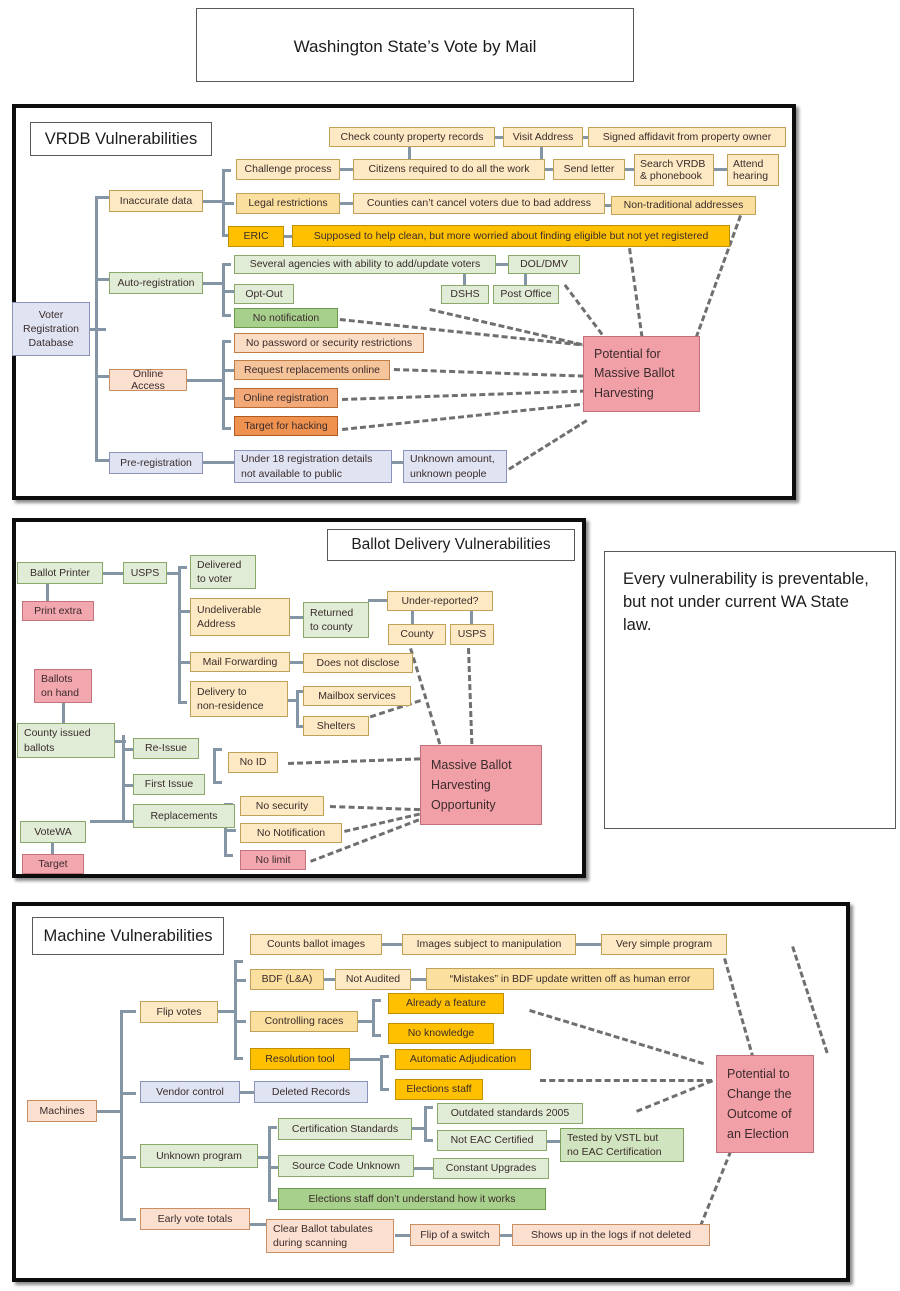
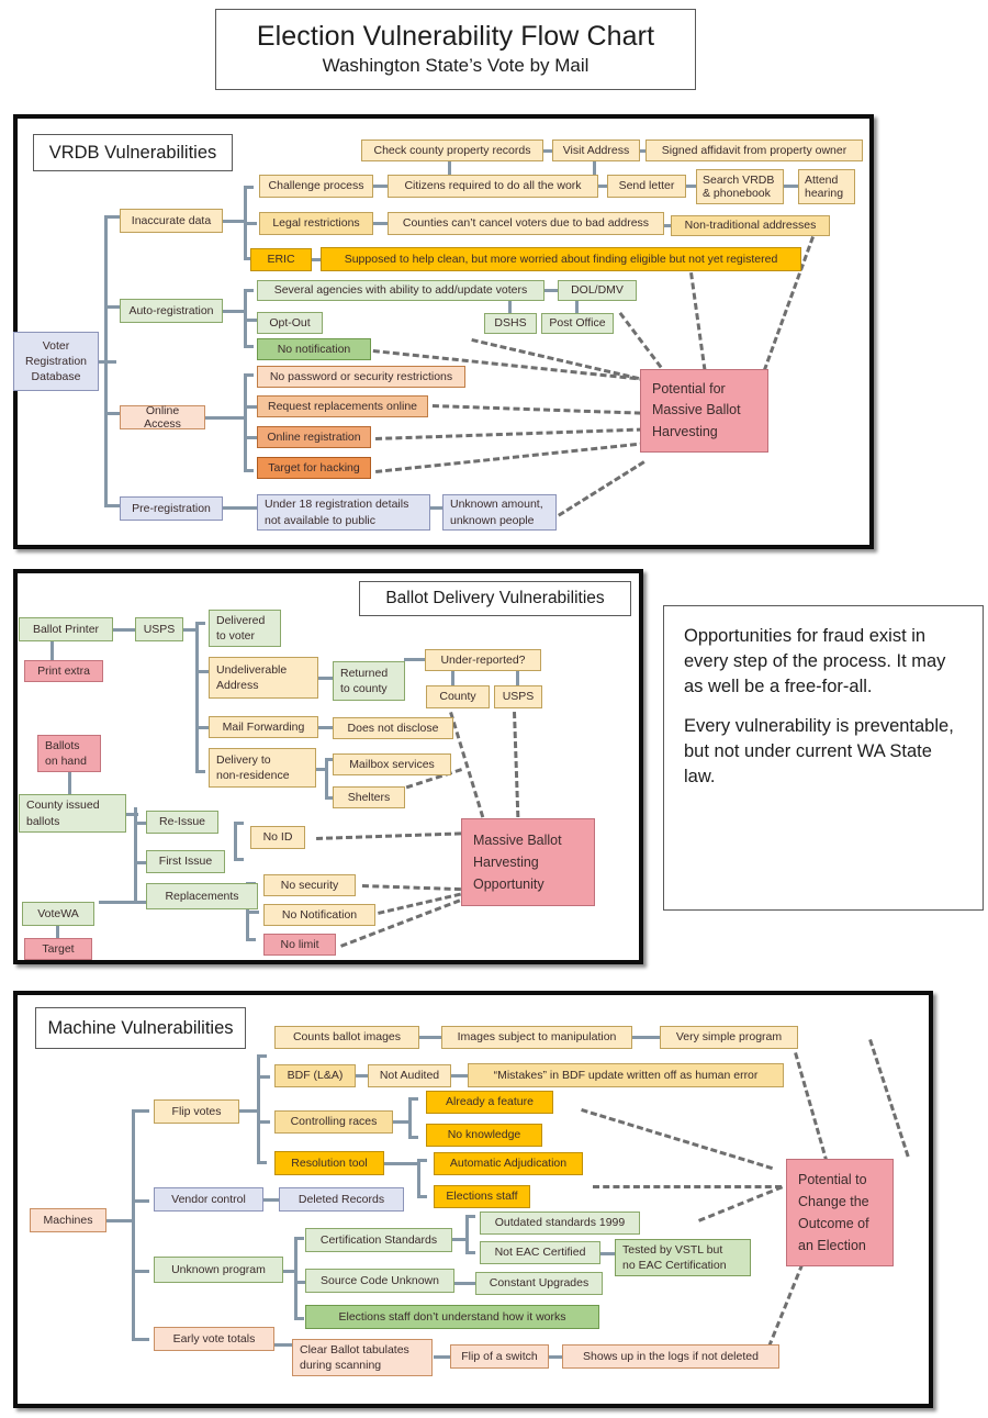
+ Election Vulnerability Flow Chart
  Washington State’s Vote by Mail
  VRDB Vulnerabilities
  Voter
  Registration
  Database
  Inaccurate data
  Auto-registration
  Online Access
  Pre-registration
  Challenge process
  Citizens required to do all the work
  Check county property records
  Visit Address
  Signed affidavit from property owner
  Send letter
  Search VRDB
  & phonebook
  Attend
  hearing
  Legal restrictions
  Counties can’t cancel voters due to bad address
  Non-traditional addresses
  ERIC
  Supposed to help clean, but more worried about finding eligible but not yet registered
  Several agencies with ability to add/update voters
  DOL/DMV
  DSHS
  Post Office
  Opt-Out
  No notification
  No password or security restrictions
  Request replacements online
  Online registration
  Target for hacking
  Under 18 registration details
  not available to public
  Unknown amount,
  unknown people
  Potential for
  Massive Ballot
  Harvesting
  Ballot Delivery Vulnerabilities
  Ballot Printer
  Print extra
  USPS
  Delivered
  to voter
  Undeliverable
  Address
  Mail Forwarding
  Delivery to
  non-residence
  Returned
  to county
  Under-reported?
  County
  USPS
  Does not disclose
  Mailbox services
  Shelters
  Ballots
  on hand
  County issued
  ballots
  Re-Issue
  First Issue
  No ID
  Replacements
  No security
  No Notification
  No limit
  VoteWA
  Target
  Massive Ballot
  Harvesting
  Opportunity
+ Opportunities for fraud exist in every step of the process. It may as well be a free-for-all.
  Every vulnerability is preventable, but not under current WA State law.
  Machine Vulnerabilities
  Machines
  Flip votes
  Vendor control
  Unknown program
  Early vote totals
  Counts ballot images
  Images subject to manipulation
  Very simple program
  BDF (L&A)
  Not Audited
  “Mistakes” in BDF update written off as human error
  Controlling races
  Already a feature
  No knowledge
  Resolution tool
  Automatic Adjudication
  Elections staff
  Deleted Records
  Certification Standards
- Outdated standards 2005
+ Outdated standards 1999
  Not EAC Certified
  Tested by VSTL but
  no EAC Certification
  Source Code Unknown
  Constant Upgrades
  Elections staff don’t understand how it works
  Clear Ballot tabulates
  during scanning
  Flip of a switch
  Shows up in the logs if not deleted
  Potential to
  Change the
  Outcome of
  an Election
